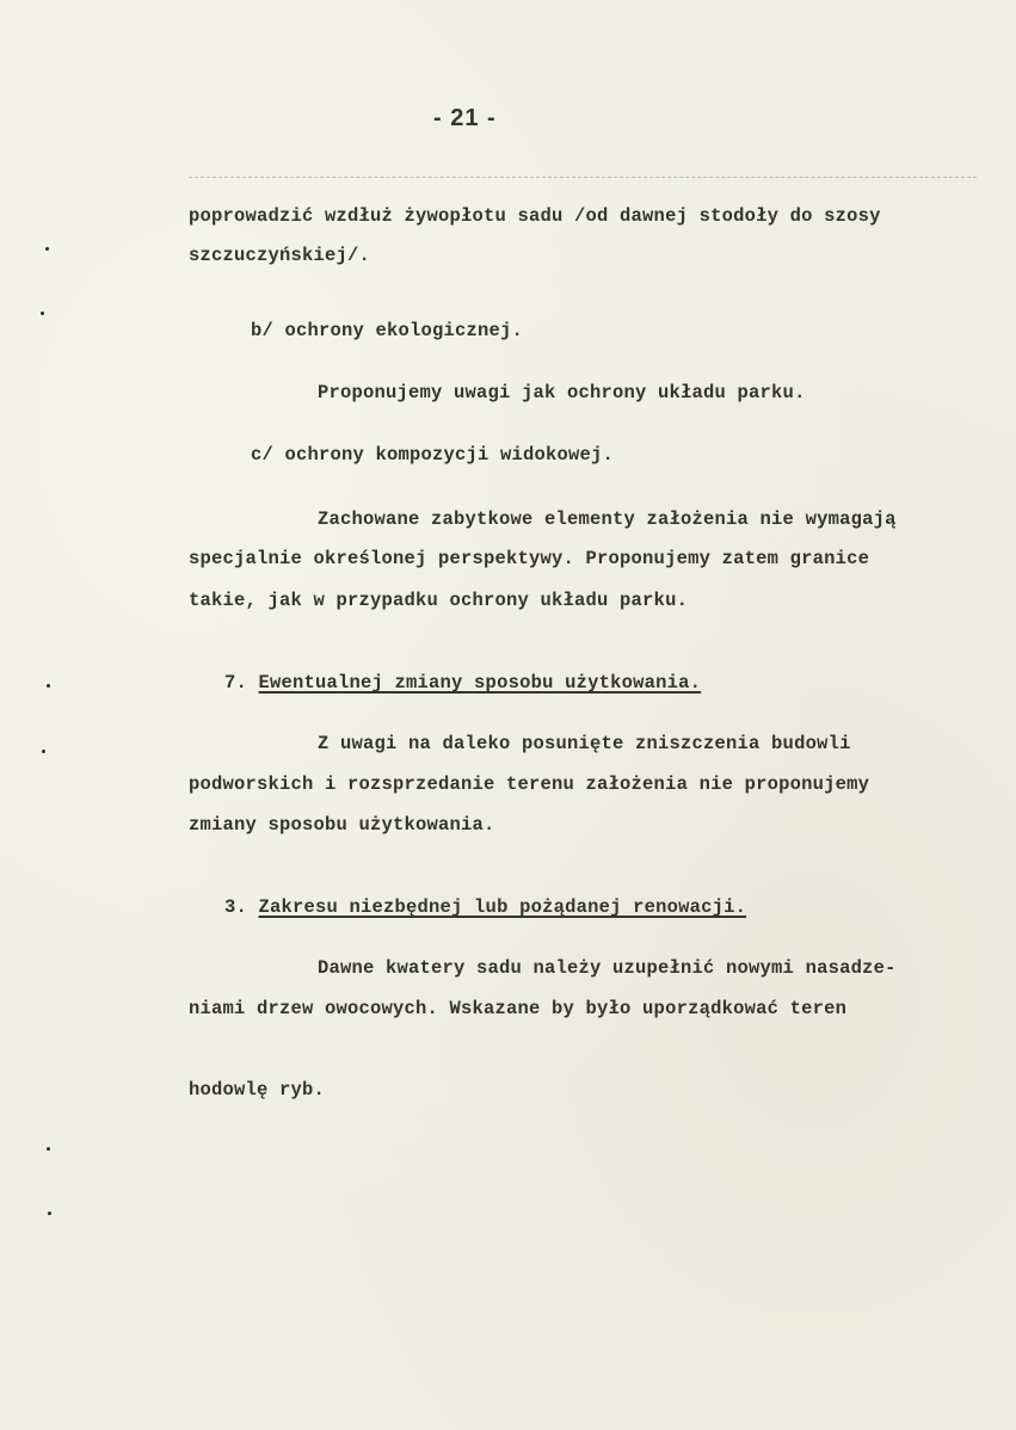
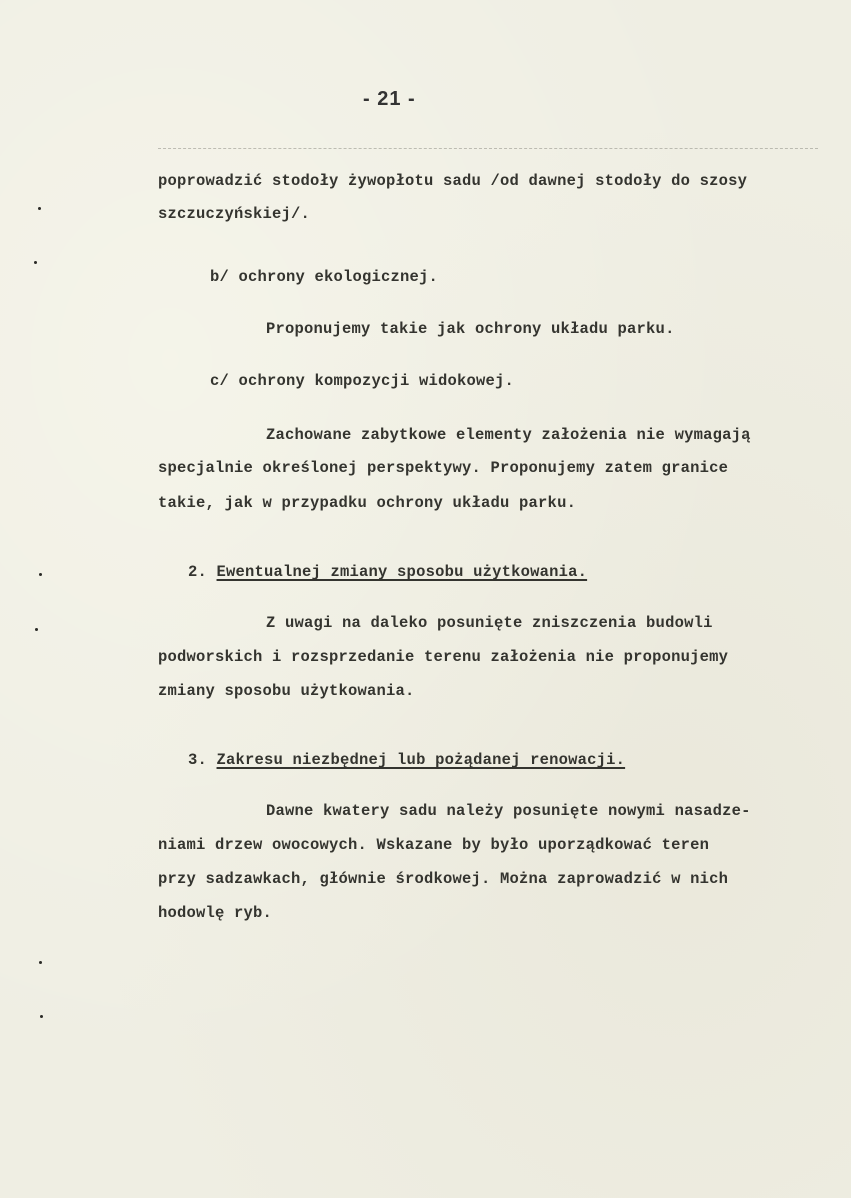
  - 21 -
- poprowadzić wzdłuż żywopłotu sadu /od dawnej stodoły do szosy
+ poprowadzić stodoły żywopłotu sadu /od dawnej stodoły do szosy
  szczuczyńskiej/.
  b/ ochrony ekologicznej.
- Proponujemy uwagi jak ochrony układu parku.
+ Proponujemy takie jak ochrony układu parku.
  c/ ochrony kompozycji widokowej.
  Zachowane zabytkowe elementy założenia nie wymagają
  specjalnie określonej perspektywy. Proponujemy zatem granice
  takie, jak w przypadku ochrony układu parku.
- 7. Ewentualnej zmiany sposobu użytkowania.
+ 2. Ewentualnej zmiany sposobu użytkowania.
  Z uwagi na daleko posunięte zniszczenia budowli
  podworskich i rozsprzedanie terenu założenia nie proponujemy
  zmiany sposobu użytkowania.
  3. Zakresu niezbędnej lub pożądanej renowacji.
- Dawne kwatery sadu należy uzupełnić nowymi nasadze-
+ Dawne kwatery sadu należy posunięte nowymi nasadze-
  niami drzew owocowych. Wskazane by było uporządkować teren
+ przy sadzawkach, głównie środkowej. Można zaprowadzić w nich
  hodowlę ryb.
